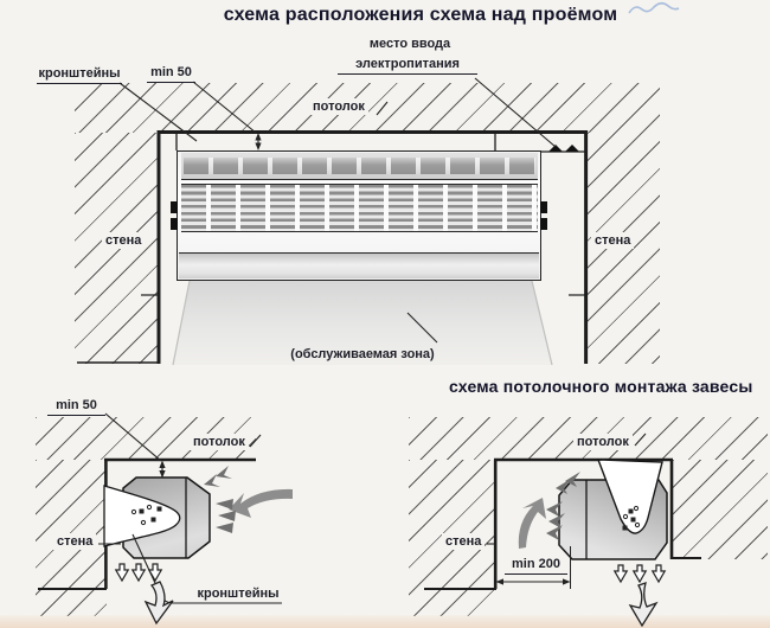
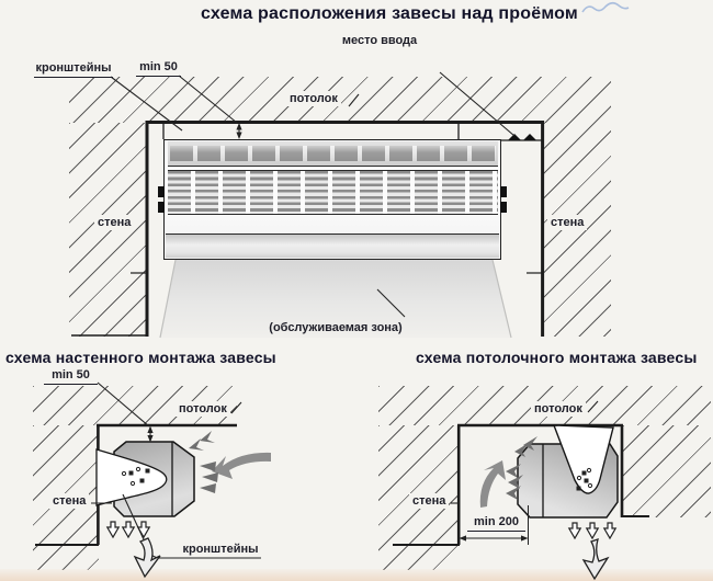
- схема расположения схема над проёмом
+ схема расположения завесы над проёмом
  кронштейны
  min 50
  место ввода
- электропитания
  потолок
  стена
  стена
  (обслуживаемая зона)
+ схема настенного монтажа завесы
  min 50
  потолок
  стена
  кронштейны
  схема потолочного монтажа завесы
  потолок
  стена
  min 200
